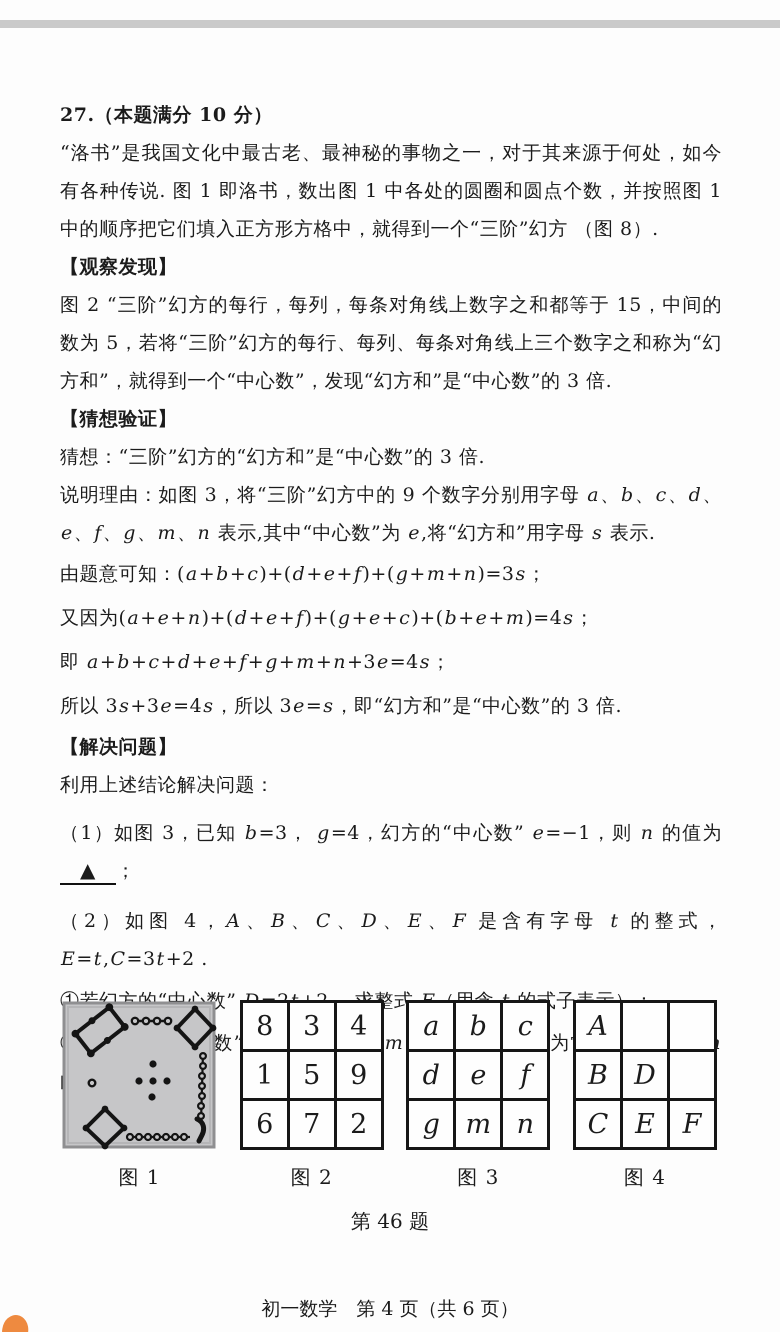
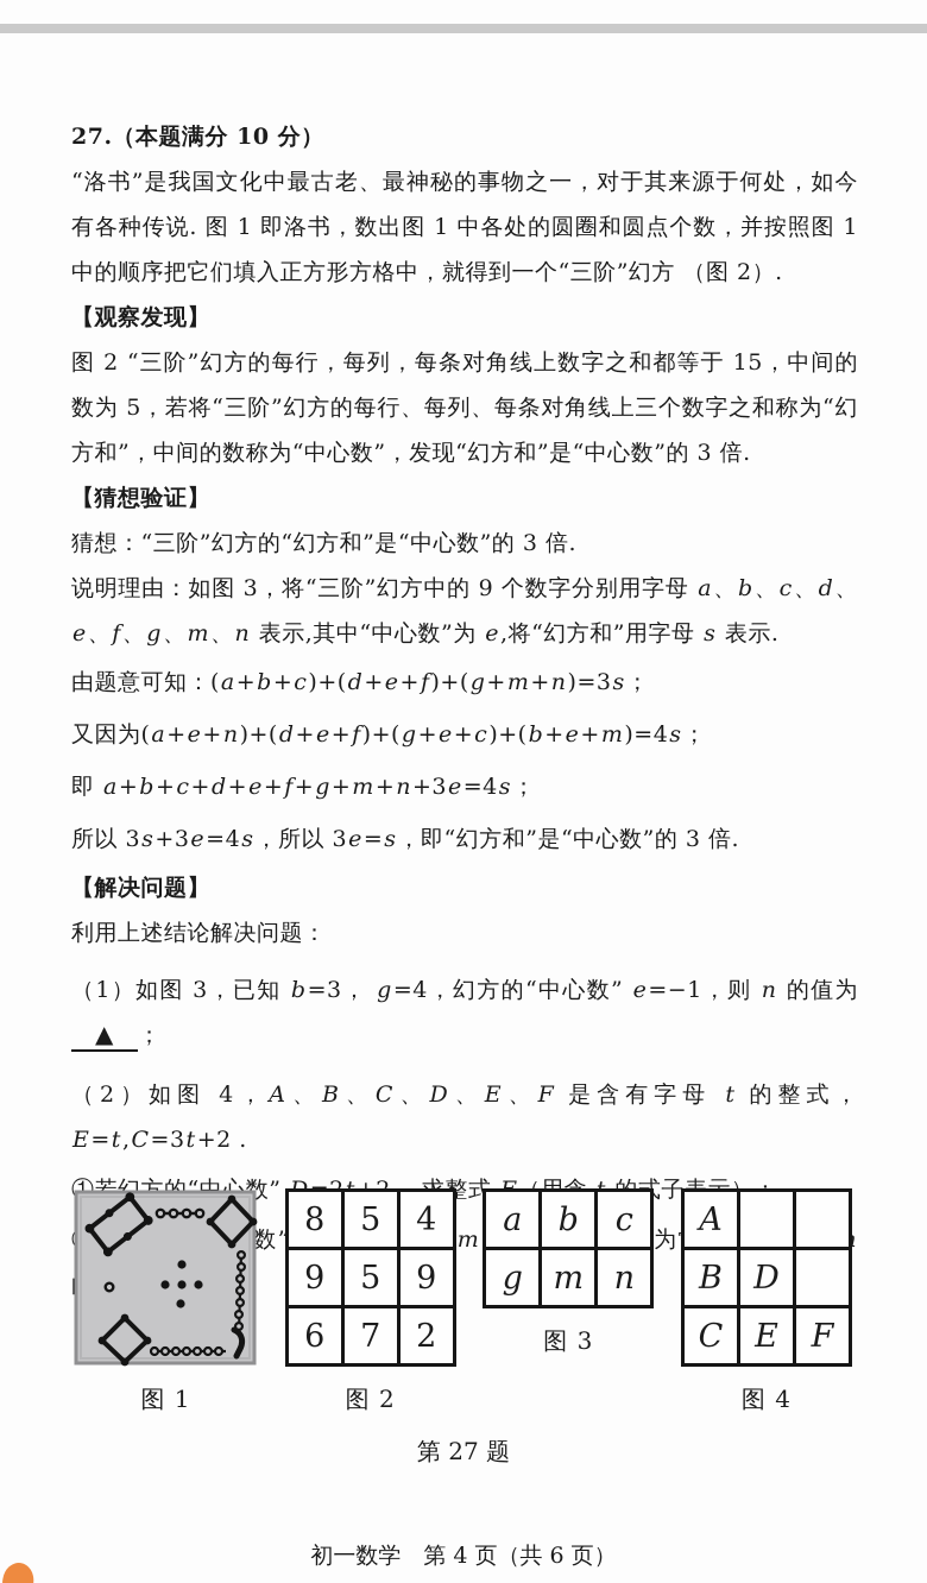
  27.（本题满分 10 分）
- “洛书”是我国文化中最古老、最神秘的事物之一，对于其来源于何处，如今有各种传说. 图 1 即洛书，数出图 1 中各处的圆圈和圆点个数，并按照图 1 中的顺序把它们填入正方形方格中，就得到一个“三阶”幻方 （图 8）.
+ “洛书”是我国文化中最古老、最神秘的事物之一，对于其来源于何处，如今有各种传说. 图 1 即洛书，数出图 1 中各处的圆圈和圆点个数，并按照图 1 中的顺序把它们填入正方形方格中，就得到一个“三阶”幻方 （图 2）.
  【观察发现】
- 图 2 “三阶”幻方的每行，每列，每条对角线上数字之和都等于 15，中间的数为 5，若将“三阶”幻方的每行、每列、每条对角线上三个数字之和称为“幻方和”，就得到一个“中心数”，发现“幻方和”是“中心数”的 3 倍.
+ 图 2 “三阶”幻方的每行，每列，每条对角线上数字之和都等于 15，中间的数为 5，若将“三阶”幻方的每行、每列、每条对角线上三个数字之和称为“幻方和”，中间的数称为“中心数”，发现“幻方和”是“中心数”的 3 倍.
  【猜想验证】
  猜想：“三阶”幻方的“幻方和”是“中心数”的 3 倍.
  说明理由：如图 3，将“三阶”幻方中的 9 个数字分别用字母 a、b、c、d、e、f、g、m、n 表示,其中“中心数”为 e,将“幻方和”用字母 s 表示.
  由题意可知：(a+b+c)+(d+e+f)+(g+m+n)=3s；
  又因为(a+e+n)+(d+e+f)+(g+e+c)+(b+e+m)=4s；
  即 a+b+c+d+e+f+g+m+n+3e=4s；
  所以 3s+3e=4s，所以 3e=s，即“幻方和”是“中心数”的 3 倍.
  【解决问题】
  利用上述结论解决问题：
  （1）如图 3，已知 b=3， g=4，幻方的“中心数” e=−1，则 n 的值为▲ ；
  （2）如图 4，A、B、C、D、E、F 是含有字母 t 的整式， E=t,C=3t+2 .
  图 1
- 8	3	4
+ 8	5	4
- 1	5	9
+ 9	5	9
  6	7	2
  图 2
  a	b	c
- d	e	f
  g	m	n
  图 3
  A
  B	D
  C	E	F
  图 4
- 第 46 题
+ 第 27 题
  初一数学 第 4 页（共 6 页）
